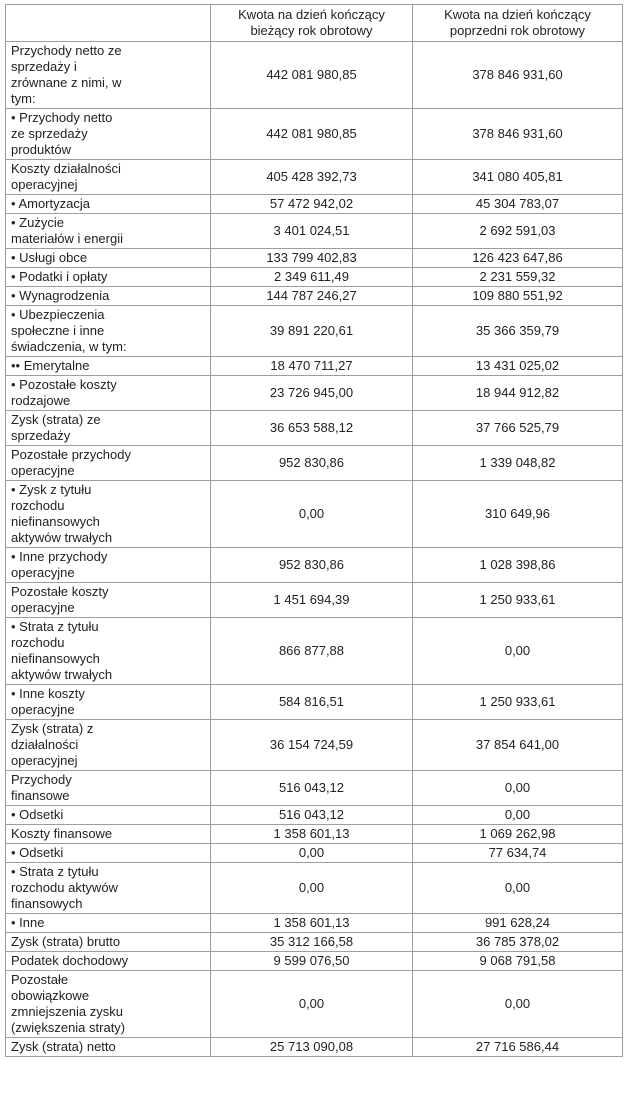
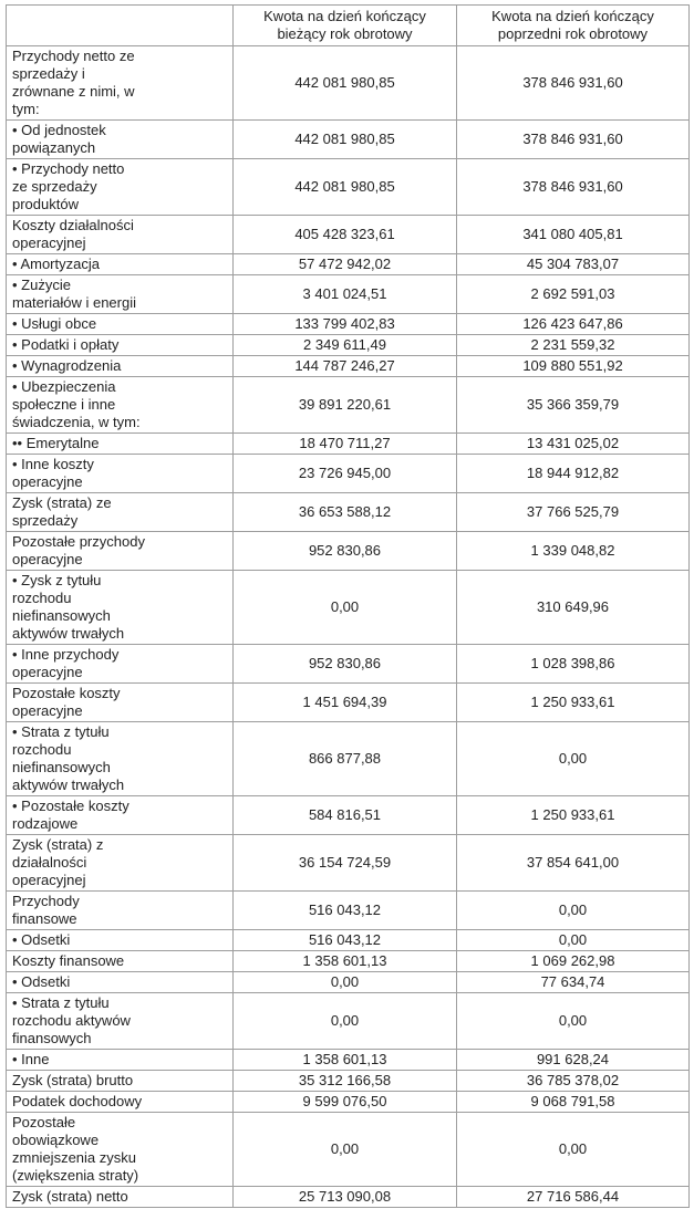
  	Kwota na dzień kończący bieżący rok obrotowy	Kwota na dzień kończący poprzedni rok obrotowy
  Przychody netto ze sprzedaży i zrównane z nimi, w tym:	442 081 980,85	378 846 931,60
+ • Od jednostek powiązanych	442 081 980,85	378 846 931,60
  • Przychody netto ze sprzedaży produktów	442 081 980,85	378 846 931,60
- Koszty działalności operacyjnej	405 428 392,73	341 080 405,81
+ Koszty działalności operacyjnej	405 428 323,61	341 080 405,81
  • Amortyzacja	57 472 942,02	45 304 783,07
  • Zużycie materiałów i energii	3 401 024,51	2 692 591,03
  • Usługi obce	133 799 402,83	126 423 647,86
  • Podatki i opłaty	2 349 611,49	2 231 559,32
  • Wynagrodzenia	144 787 246,27	109 880 551,92
  • Ubezpieczenia społeczne i inne świadczenia, w tym:	39 891 220,61	35 366 359,79
  •• Emerytalne	18 470 711,27	13 431 025,02
- • Pozostałe koszty rodzajowe	23 726 945,00	18 944 912,82
+ • Inne koszty operacyjne	23 726 945,00	18 944 912,82
  Zysk (strata) ze sprzedaży	36 653 588,12	37 766 525,79
  Pozostałe przychody operacyjne	952 830,86	1 339 048,82
  • Zysk z tytułu rozchodu niefinansowych aktywów trwałych	0,00	310 649,96
  • Inne przychody operacyjne	952 830,86	1 028 398,86
  Pozostałe koszty operacyjne	1 451 694,39	1 250 933,61
  • Strata z tytułu rozchodu niefinansowych aktywów trwałych	866 877,88	0,00
- • Inne koszty operacyjne	584 816,51	1 250 933,61
+ • Pozostałe koszty rodzajowe	584 816,51	1 250 933,61
  Zysk (strata) z działalności operacyjnej	36 154 724,59	37 854 641,00
  Przychody finansowe	516 043,12	0,00
  • Odsetki	516 043,12	0,00
  Koszty finansowe	1 358 601,13	1 069 262,98
  • Odsetki	0,00	77 634,74
  • Strata z tytułu rozchodu aktywów finansowych	0,00	0,00
  • Inne	1 358 601,13	991 628,24
  Zysk (strata) brutto	35 312 166,58	36 785 378,02
  Podatek dochodowy	9 599 076,50	9 068 791,58
  Pozostałe obowiązkowe zmniejszenia zysku (zwiększenia straty)	0,00	0,00
  Zysk (strata) netto	25 713 090,08	27 716 586,44
